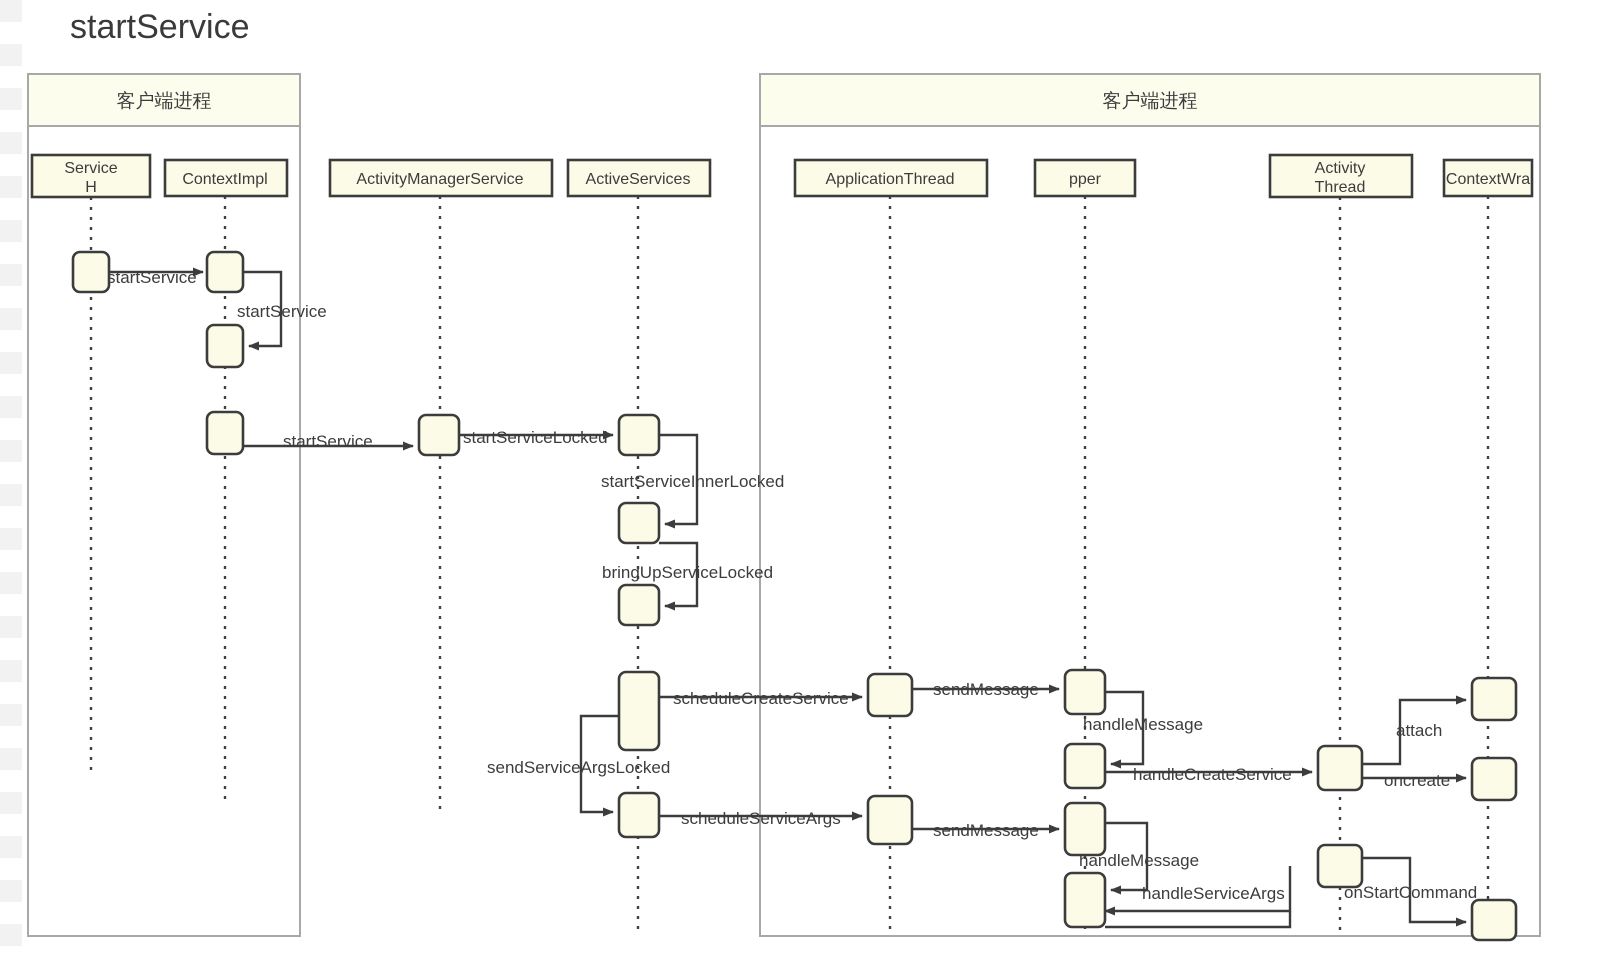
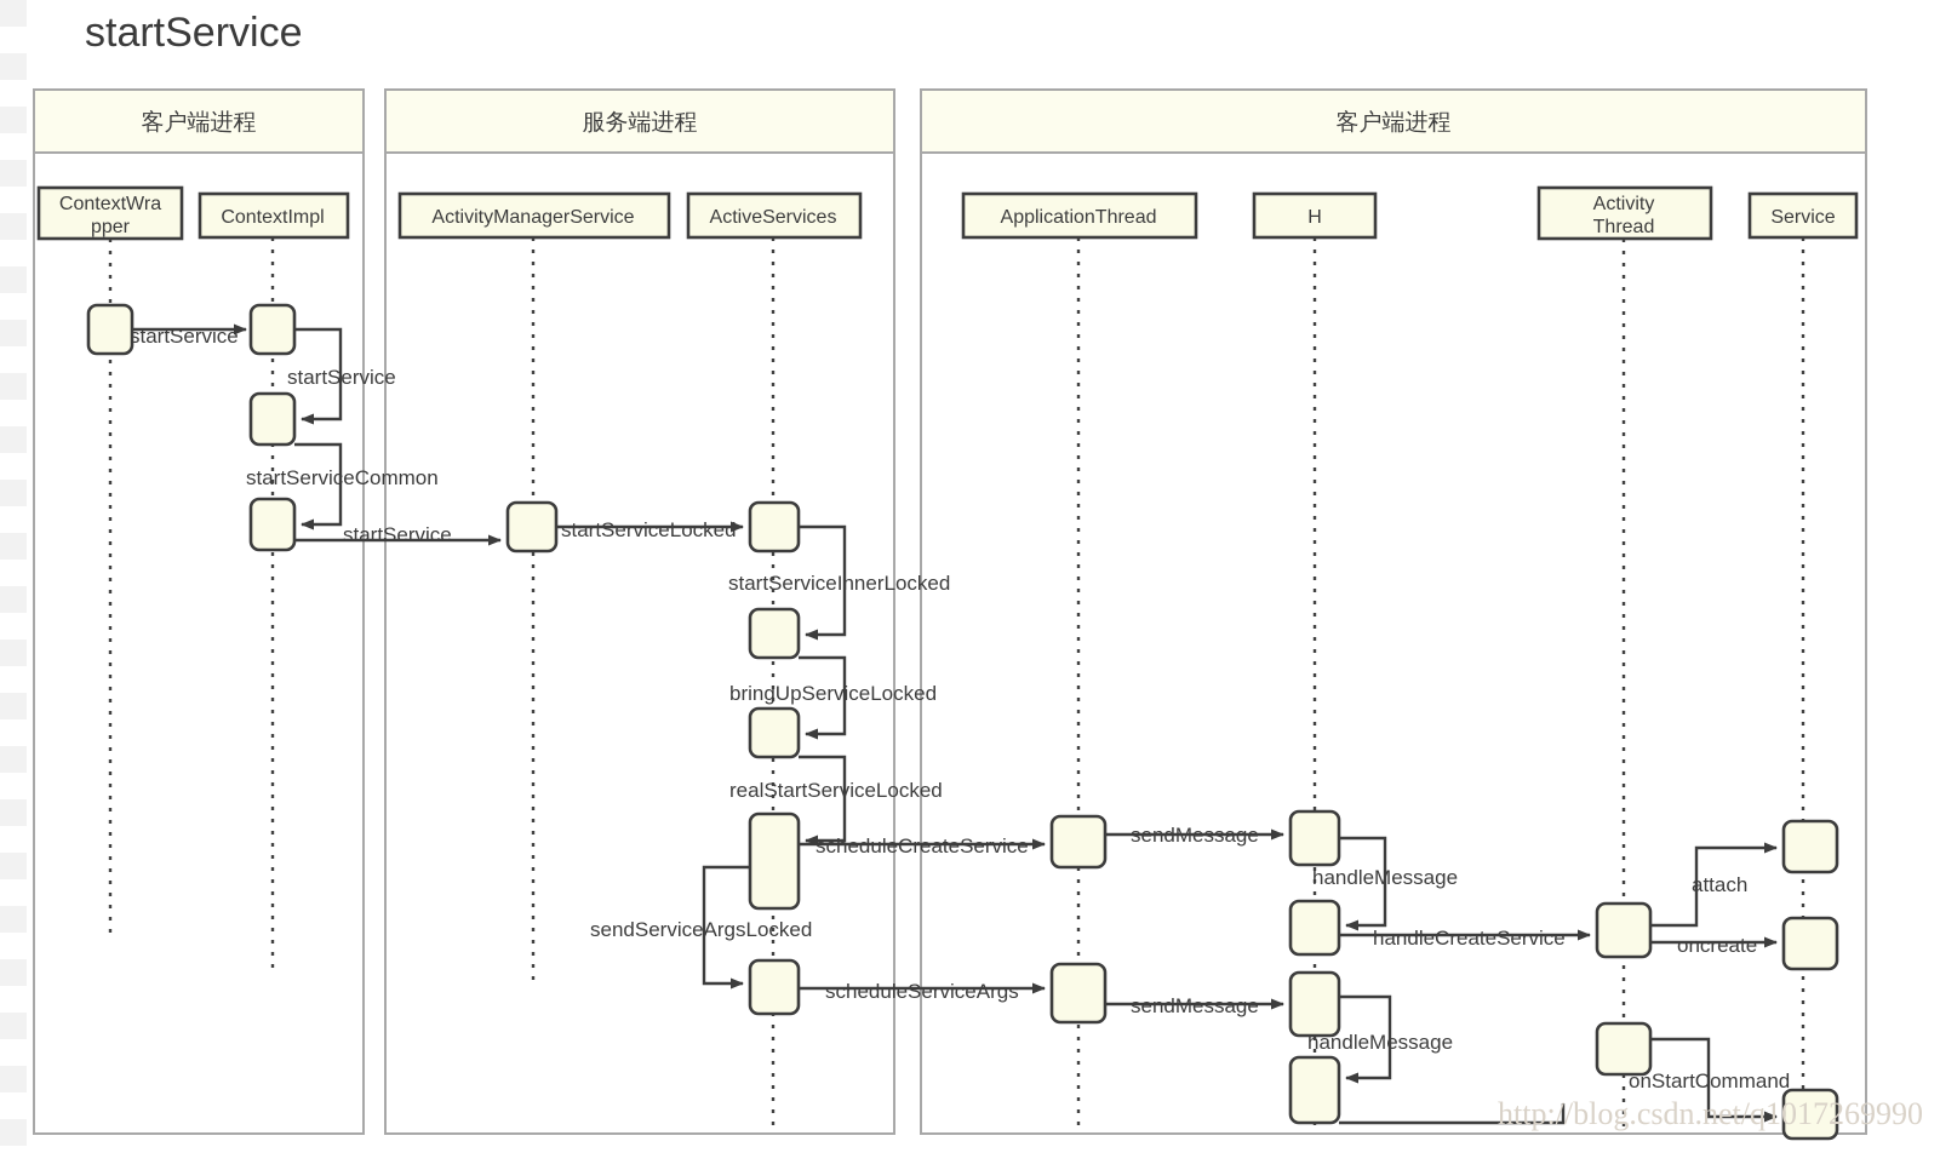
  startService
  客户端进程
+ 服务端进程
  客户端进程
- Service
+ ContextWra
- H
+ pper
  ContextImpl
  ActivityManagerService
  ActiveServices
  ApplicationThread
- pper
+ H
  Activity
  Thread
- ContextWra
+ Service
  startService
  startService
+ startServiceCommon
  startService
  startServiceLocked
  startServiceInnerLocked
  bringUpServiceLocked
+ realStartServiceLocked
  scheduleCreateService
  sendMessage
  handleMessage
  handleCreateService
  attach
  oncreate
  sendServiceArgsLocked
  scheduleServiceArgs
  sendMessage
  handleMessage
- handleServiceArgs
  onStartCommand
+ http://blog.csdn.net/q1017269990
